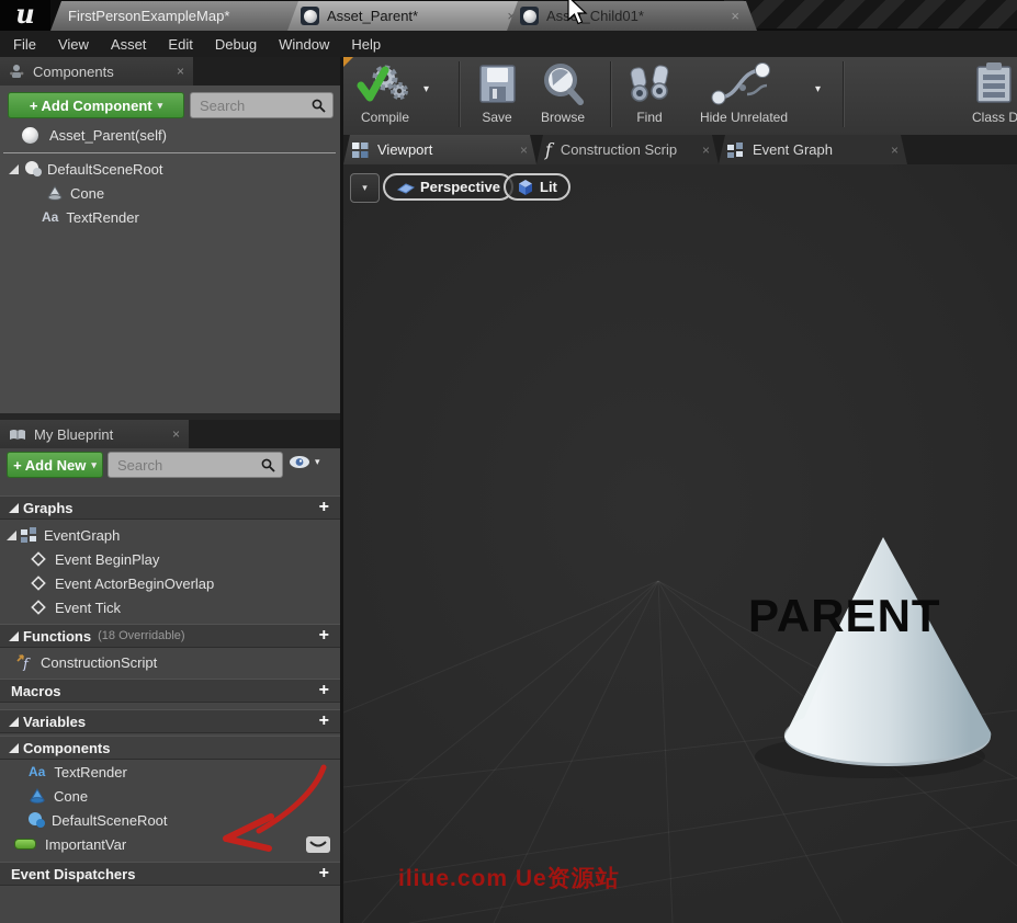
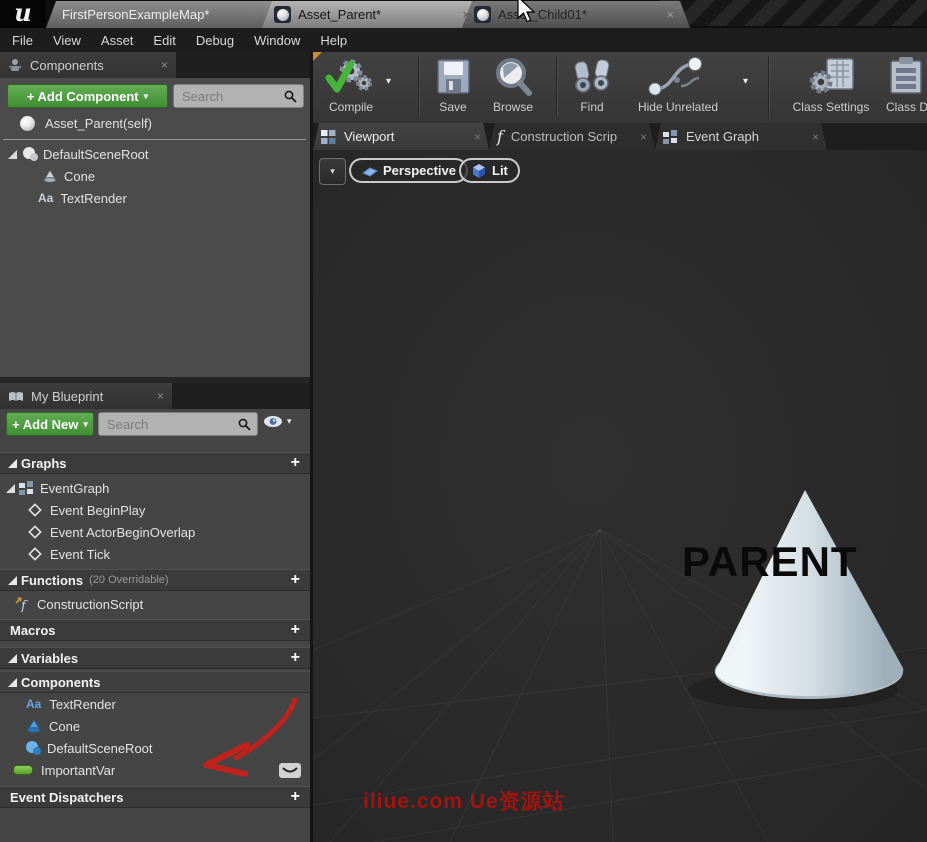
  u
  FirstPersonExampleMap*
  Asset_Parent*
  ×
  Asse_Child01*
  ×
  File
  View
  Asset
  Edit
  Debug
  Window
  Help
  Components
  ×
  + Add Component
  ▾
  Search
  Asset_Parent(self)
  DefaultSceneRoot
  Cone
  Aa
  TextRender
  My Blueprint
  ×
  + Add New
  ▾
  Search
  ▾
  Graphs
  +
  EventGraph
  Event BeginPlay
  Event ActorBeginOverlap
  Event Tick
  Functions
- (18 Overridable)
+ (20 Overridable)
  +
  f
  ConstructionScript
  Macros
  +
  Variables
  +
  Components
  Aa
  TextRender
  Cone
  DefaultSceneRoot
  ImportantVar
  Event Dispatchers
  +
  Compile
  ▾
  Save
  Browse
  Find
  Hide Unrelated
  ▾
+ Class Settings
  Class D
  Viewport
  ×
  f
  Construction Scrip
  ×
  Event Graph
  ×
  PARENT
  ▾
  Perspective
  Lit
  iliue.com Ue资源站
